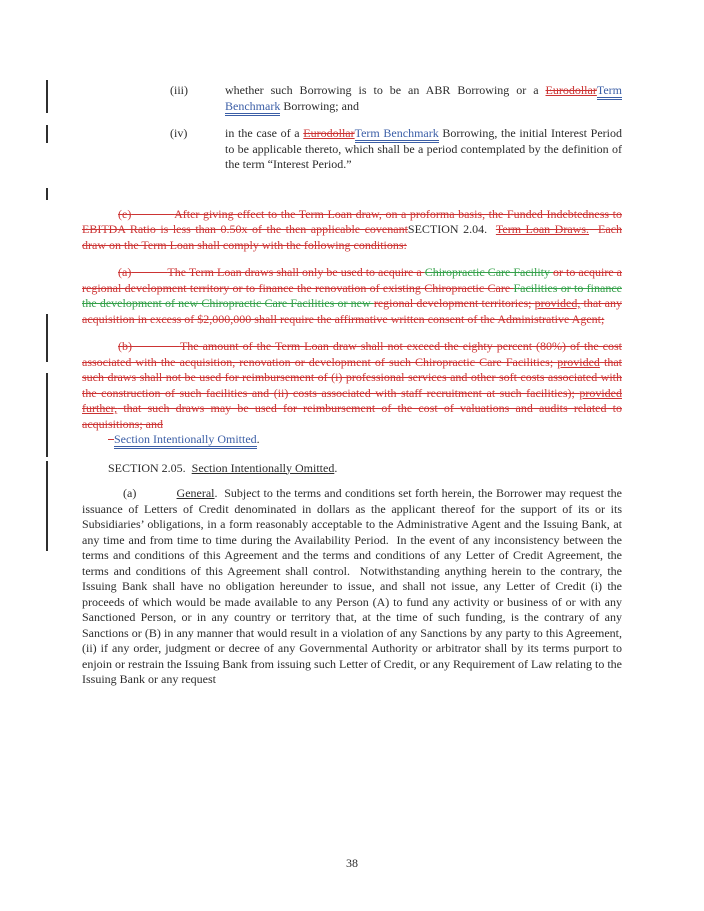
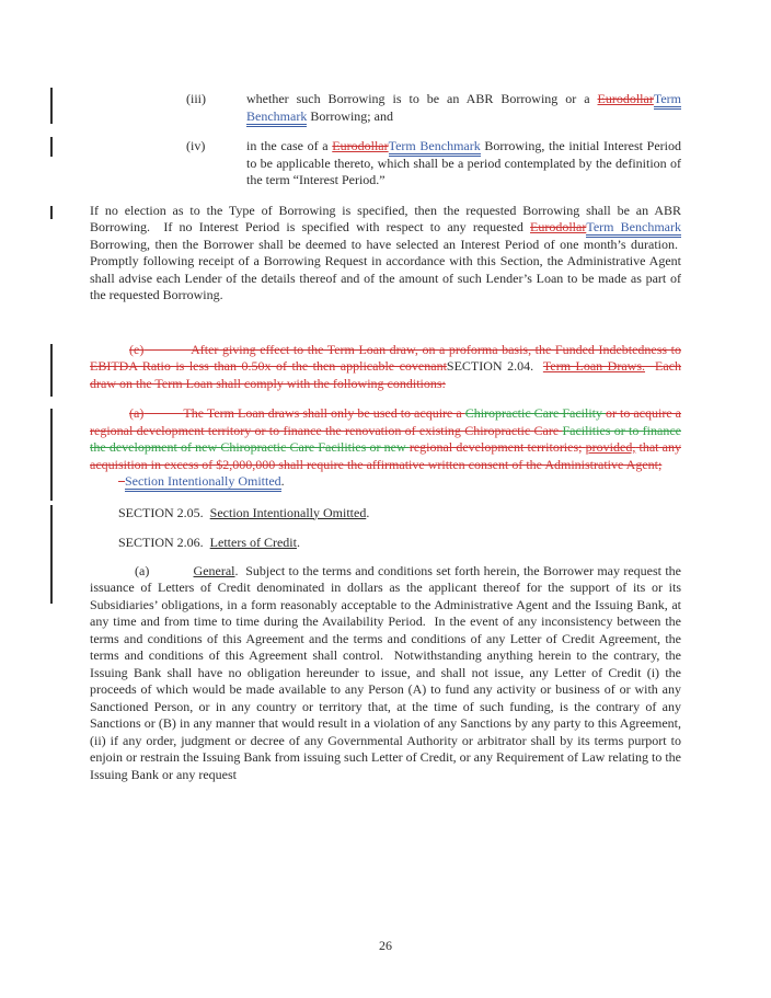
  (iii)
  whether such Borrowing is to be an ABR Borrowing or a EurodollarTerm Benchmark Borrowing; and
  (iv)
  in the case of a EurodollarTerm Benchmark Borrowing, the initial Interest Period to be applicable thereto, which shall be a period contemplated by the definition of the term “Interest Period.”
+ If no election as to the Type of Borrowing is specified, then the requested Borrowing shall be an ABR Borrowing. If no Interest Period is specified with respect to any requested EurodollarTerm Benchmark Borrowing, then the Borrower shall be deemed to have selected an Interest Period of one month’s duration. Promptly following receipt of a Borrowing Request in accordance with this Section, the Administrative Agent shall advise each Lender of the details thereof and of the amount of such Lender’s Loan to be made as part of the requested Borrowing.
  (e) After giving effect to the Term Loan draw, on a proforma basis, the Funded Indebtedness to EBITDA Ratio is less than 0.50x of the then applicable covenantSECTION 2.04. Term Loan Draws. Each draw on the Term Loan shall comply with the following conditions:
  (a) The Term Loan draws shall only be used to acquire a Chiropractic Care Facility or to acquire a regional development territory or to finance the renovation of existing Chiropractic Care Facilities or to finance the development of new Chiropractic Care Facilities or new regional development territories; provided, that any acquisition in excess of $2,000,000 shall require the affirmative written consent of the Administrative Agent;
- (b) The amount of the Term Loan draw shall not exceed the eighty percent (80%) of the cost associated with the acquisition, renovation or development of such Chiropractic Care Facilities; provided that such draws shall not be used for reimbursement of (i) professional services and other soft costs associated with the construction of such facilities and (ii) costs associated with staff recruitment at such facilities); provided further, that such draws may be used for reimbursement of the cost of valuations and audits related to acquisitions; and
  Section Intentionally Omitted.
  SECTION 2.05. Section Intentionally Omitted.
+ SECTION 2.06. Letters of Credit.
  (a) General. Subject to the terms and conditions set forth herein, the Borrower may request the issuance of Letters of Credit denominated in dollars as the applicant thereof for the support of its or its Subsidiaries’ obligations, in a form reasonably acceptable to the Administrative Agent and the Issuing Bank, at any time and from time to time during the Availability Period. In the event of any inconsistency between the terms and conditions of this Agreement and the terms and conditions of any Letter of Credit Agreement, the terms and conditions of this Agreement shall control. Notwithstanding anything herein to the contrary, the Issuing Bank shall have no obligation hereunder to issue, and shall not issue, any Letter of Credit (i) the proceeds of which would be made available to any Person (A) to fund any activity or business of or with any Sanctioned Person, or in any country or territory that, at the time of such funding, is the contrary of any Sanctions or (B) in any manner that would result in a violation of any Sanctions by any party to this Agreement, (ii) if any order, judgment or decree of any Governmental Authority or arbitrator shall by its terms purport to enjoin or restrain the Issuing Bank from issuing such Letter of Credit, or any Requirement of Law relating to the Issuing Bank or any request
- 38
+ 26
